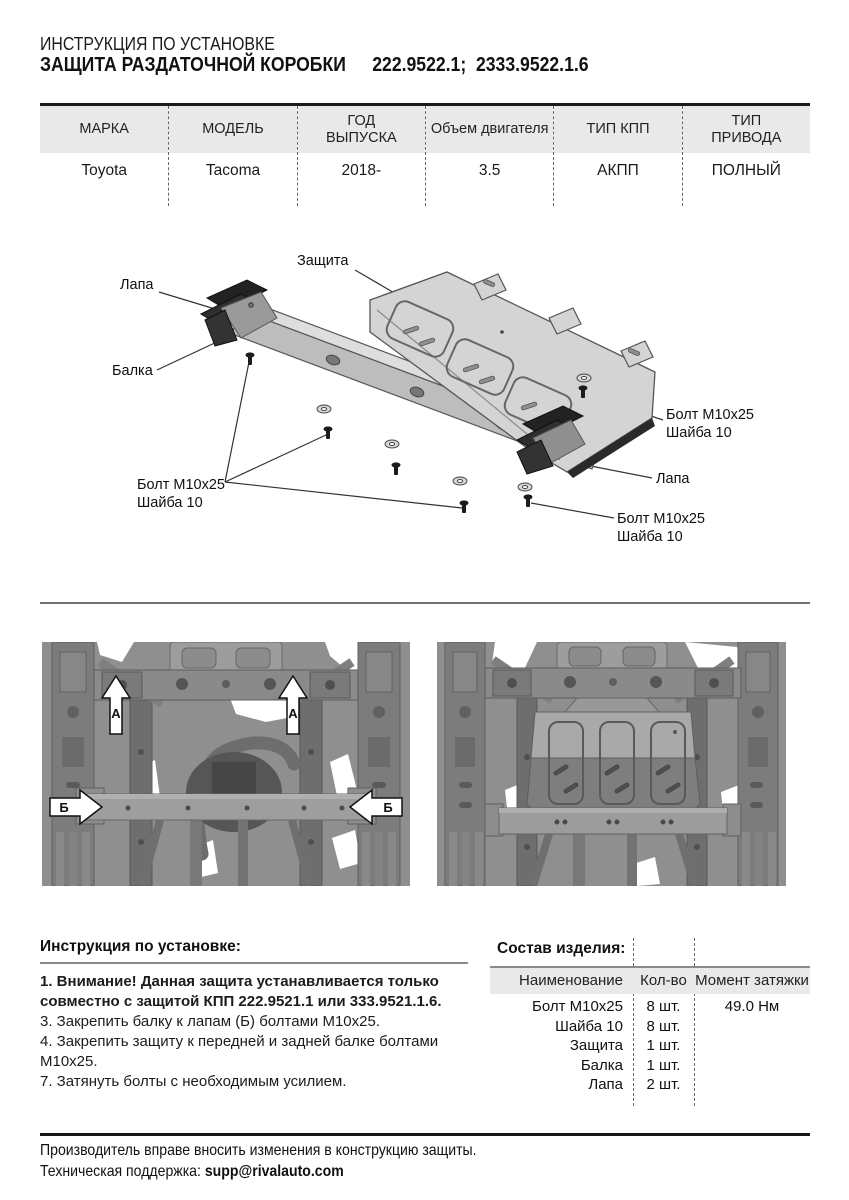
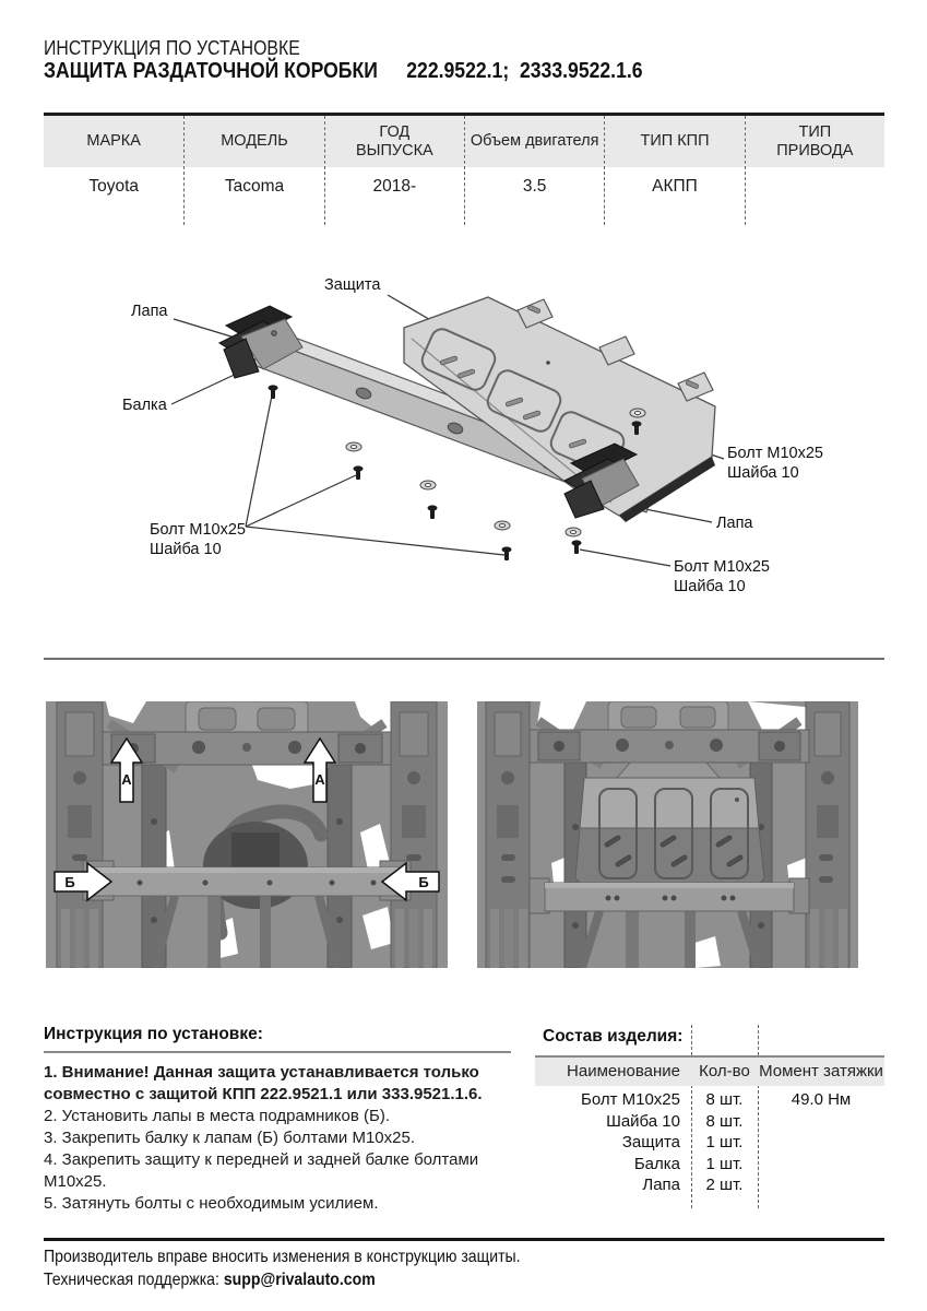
  ИНСТРУКЦИЯ ПО УСТАНОВКЕ
  ЗАЩИТА РАЗДАТОЧНОЙ КОРОБКИ 222.9522.1; 2333.9522.1.6
  МАРКА
  Toyota
  МОДЕЛЬ
  Tacoma
  ГОД
  ВЫПУСКА
  2018-
  Объем двигателя
  3.5
  ТИП КПП
  АКПП
  ТИП
  ПРИВОДА
- ПОЛНЫЙ
  Защита
  Лапа
  Балка
  Болт М10х25
  Шайба 10
  Лапа
  Болт М10х25
  Шайба 10
  Болт М10х25
  Шайба 10
  А
  А
  Б
  Б
  Инструкция по установке:
  1. Внимание! Данная защита устанавливается только совместно с защитой КПП 222.9521.1 или 333.9521.1.6.
+ 2. Установить лапы в места подрамников (Б).
  3. Закрепить балку к лапам (Б) болтами М10х25.
  4. Закрепить защиту к передней и задней балке болтами М10х25.
- 7. Затянуть болты с необходимым усилием.
+ 5. Затянуть болты с необходимым усилием.
  Состав изделия:
  Наименование
  Кол-во
  Момент затяжки
  Болт М10х25
  8 шт.
  49.0 Нм
  Шайба 10
  8 шт.
  Защита
  1 шт.
  Балка
  1 шт.
  Лапа
  2 шт.
  Производитель вправе вносить изменения в конструкцию защиты.
  Техническая поддержка: supp@rivalauto.com
